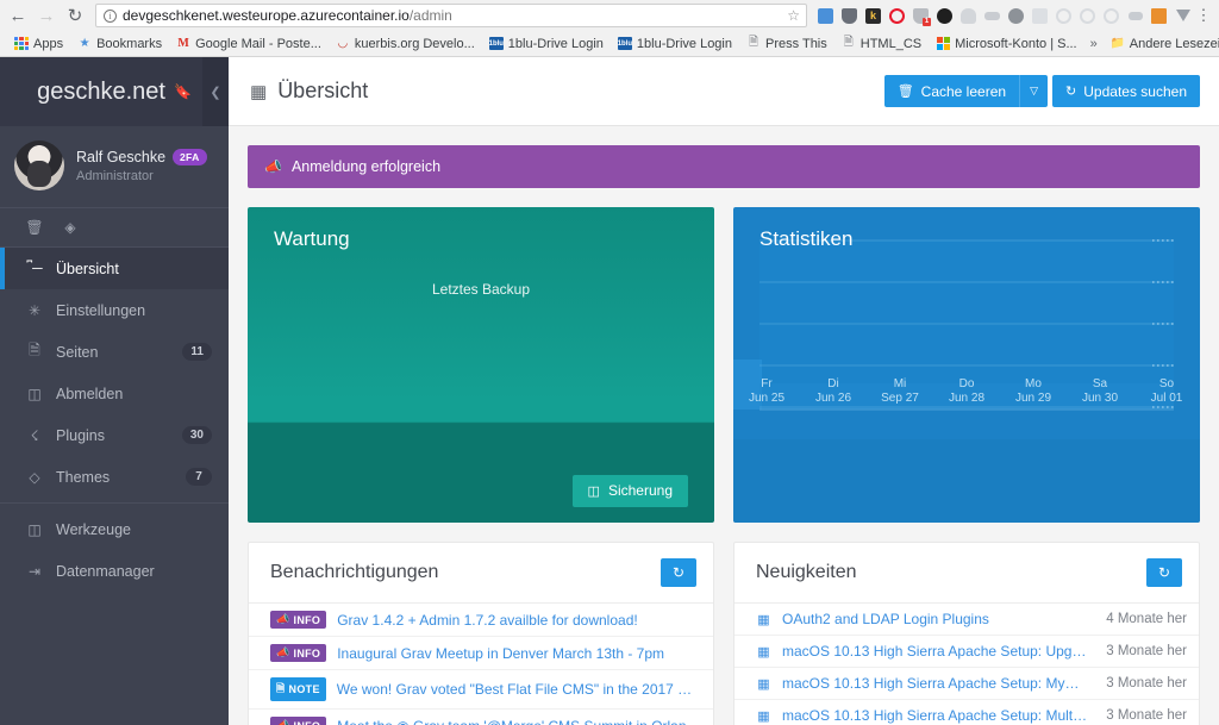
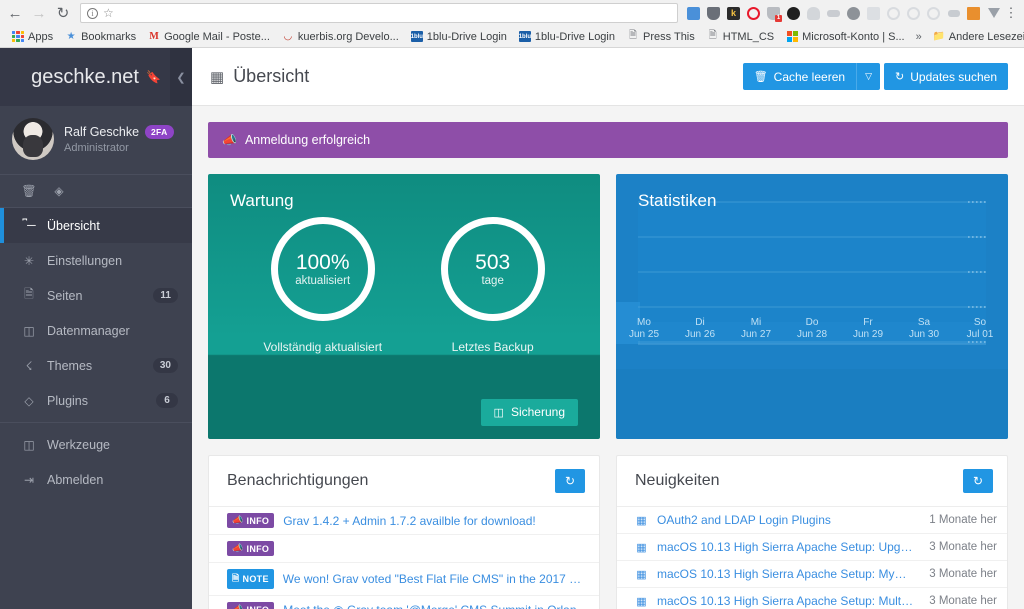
  ←
  →
  ↻
  i
- devgeschkenet.westeurope.azurecontainer.io/admin
  ☆
  k
  ⋮
  Apps
  ★
  Bookmarks
  M
  Google Mail - Poste...
  ◡
  kuerbis.org Develo...
  1blu-Drive Login
  1blu-Drive Login
  🗎
  Press This
  🗎
  HTML_CS
  Microsoft-Konto | S...
  »
  📁
  Andere Leseze
  geschke.net
  🔖
  ❮
  Ralf Geschke
  2FA
  Administrator
  🗑
  ◈
  ⎴─
  Übersicht
  ✳
  Einstellungen
  🗎
  Seiten
  11
  ◫
- Abmelden
+ Datenmanager
  ☇
- Plugins
+ Themes
  30
  ◇
- Themes
+ Plugins
- 7
+ 6
  ◫
  Werkzeuge
  ⇥
- Datenmanager
+ Abmelden
  ▦
  Übersicht
  🗑
  Cache leeren
  ▽
  ↻
  Updates suchen
  📣
  Anmeldung erfolgreich
  Wartung
+ 100%
+ aktualisiert
+ Vollständig aktualisiert
+ 503
+ tage
  Letztes Backup
  ◫
  Sicherung
  Statistiken
- Fr
+ Mo
  Jun 25
  Di
  Jun 26
  Mi
- Sep 27
+ Jun 27
  Do
  Jun 28
- Mo
+ Fr
  Jun 29
  Sa
  Jun 30
  So
  Jul 01
  Benachrichtigungen
  ↻
  📣
  INFO
  Grav 1.4.2 + Admin 1.7.2 availble for download!
  📣
  INFO
- Inaugural Grav Meetup in Denver March 13th - 7pm
  🗎
  NOTE
  We won! Grav voted "Best Flat File CMS" in the 2017 CM
  Neuigkeiten
  ↻
  ▦
  OAuth2 and LDAP Login Plugins
- 4 Monate her
+ 1 Monate her
  ▦
  macOS 10.13 High Sierra Apache Setup: Upgra
  3 Monate her
  ▦
  macOS 10.13 High Sierra Apache Setup: MySQ
  3 Monate her
  ▦
  macOS 10.13 High Sierra Apache Setup: Multipl
  3 Monate her
